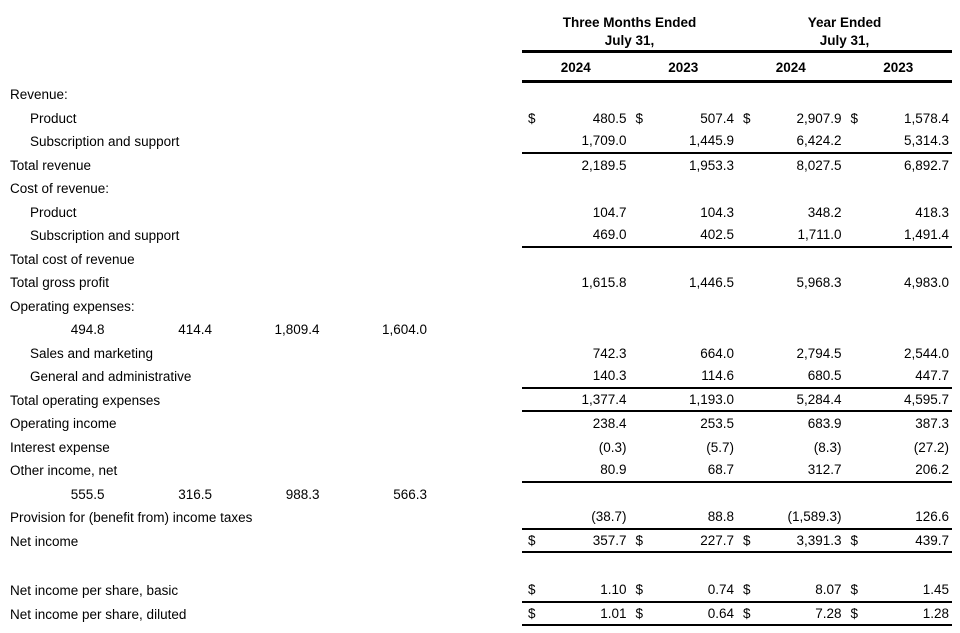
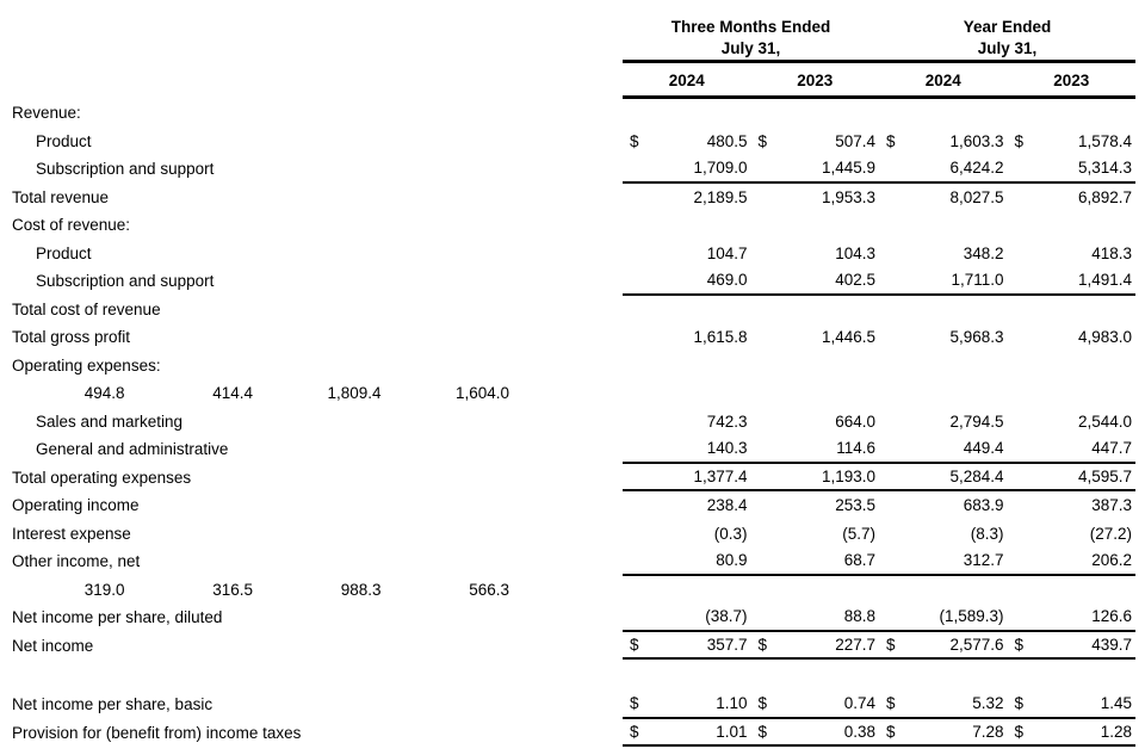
  Three Months Ended
  Year Ended
  July 31,
  July 31,
  2024
  2023
  2024
  2023
  Revenue:
  Product
  $
  480.5
  $
  507.4
  $
- 2,907.9
+ 1,603.3
  $
  1,578.4
  Subscription and support
  1,709.0
  1,445.9
  6,424.2
  5,314.3
  Total revenue
  2,189.5
  1,953.3
  8,027.5
  6,892.7
  Cost of revenue:
  Product
  104.7
  104.3
  348.2
  418.3
  Subscription and support
  469.0
  402.5
  1,711.0
  1,491.4
  Total cost of revenue
  Total gross profit
  1,615.8
  1,446.5
  5,968.3
  4,983.0
  Operating expenses:
  494.8
  414.4
  1,809.4
  1,604.0
  Sales and marketing
  742.3
  664.0
  2,794.5
  2,544.0
  General and administrative
  140.3
  114.6
- 680.5
+ 449.4
  447.7
  Total operating expenses
  1,377.4
  1,193.0
  5,284.4
  4,595.7
  Operating income
  238.4
  253.5
  683.9
  387.3
  Interest expense
  (0.3)
  (5.7)
  (8.3)
  (27.2)
  Other income, net
  80.9
  68.7
  312.7
  206.2
- 555.5
+ 319.0
  316.5
  988.3
  566.3
- Provision for (benefit from) income taxes
+ Net income per share, diluted
  (38.7)
  88.8
  (1,589.3)
  126.6
  Net income
  $
  357.7
  $
  227.7
  $
- 3,391.3
+ 2,577.6
  $
  439.7
  Net income per share, basic
  $
  1.10
  $
  0.74
  $
- 8.07
+ 5.32
  $
  1.45
- Net income per share, diluted
+ Provision for (benefit from) income taxes
  $
  1.01
  $
- 0.64
+ 0.38
  $
  7.28
  $
  1.28
